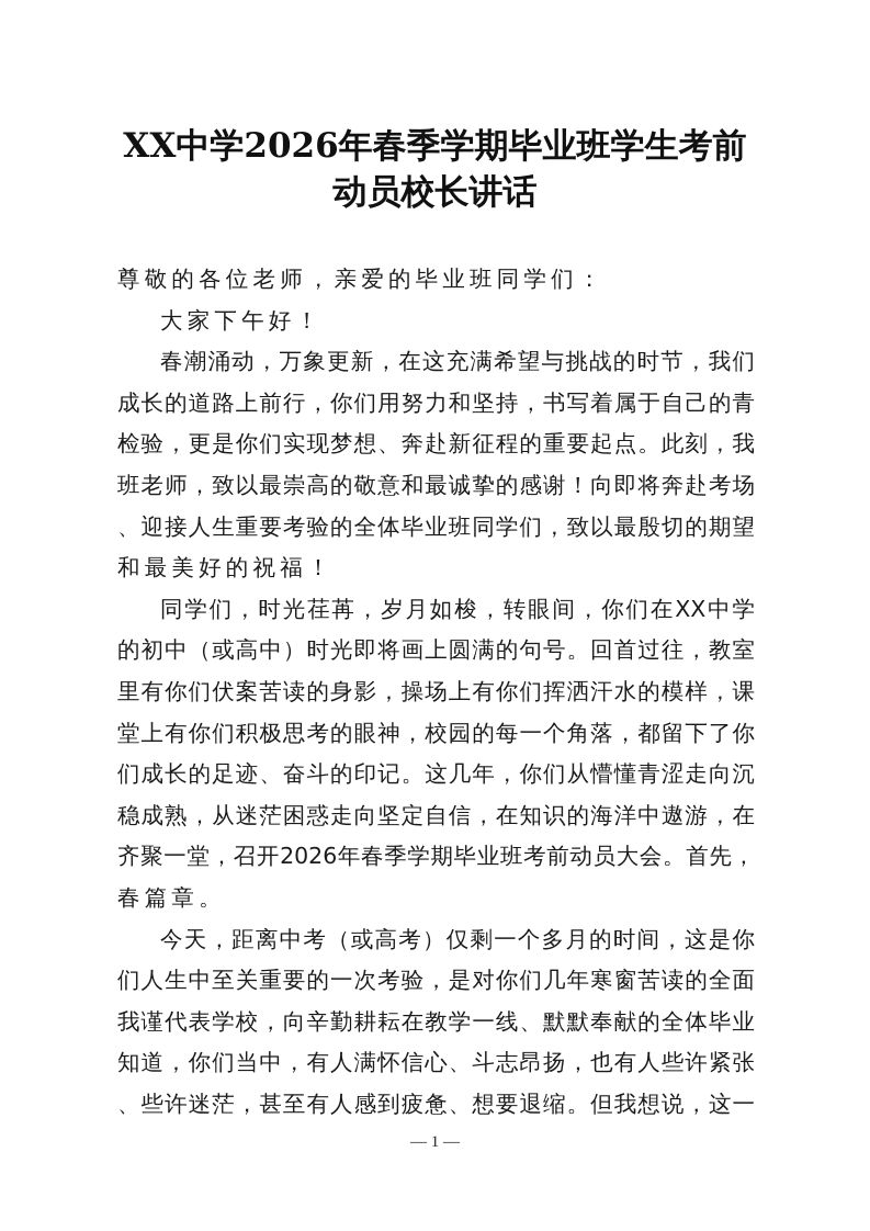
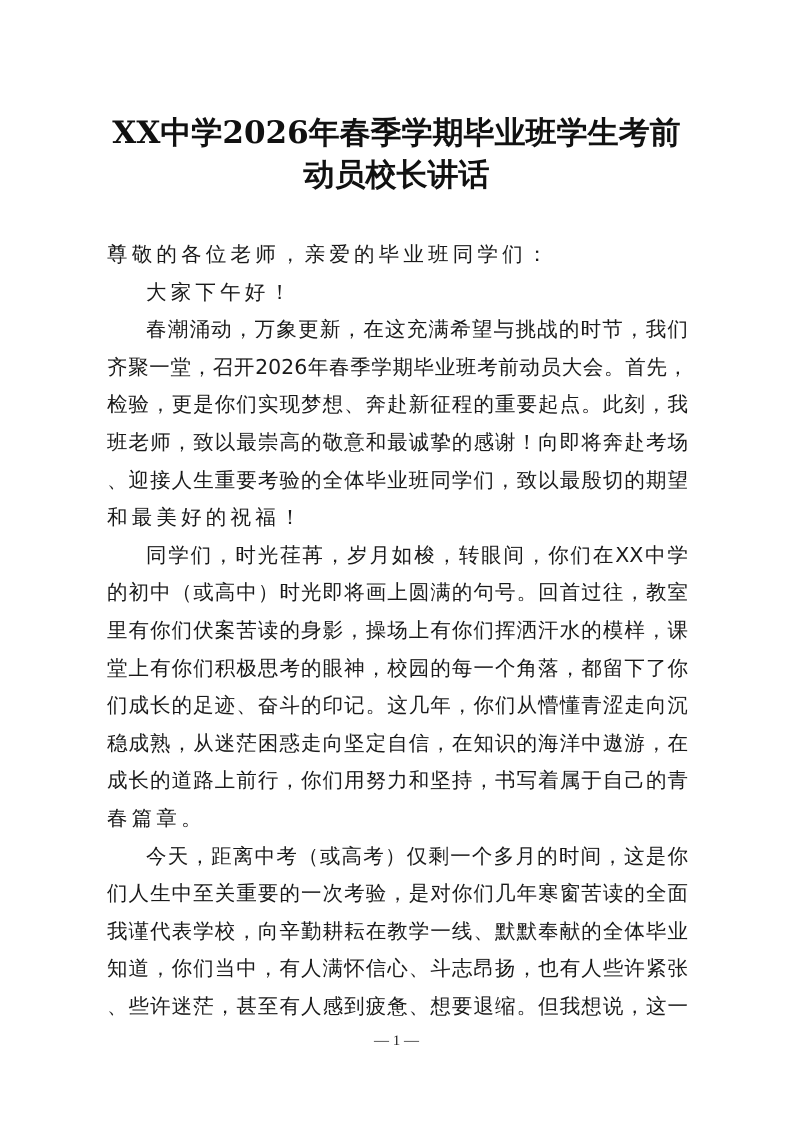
  XX中学2026年春季学期毕业班学生考前
  动员校长讲话
  尊敬的各位老师，亲爱的毕业班同学们：
  大家下午好！
  春潮涌动，万象更新，在这充满希望与挑战的时节，我们
- 成长的道路上前行，你们用努力和坚持，书写着属于自己的青
+ 齐聚一堂，召开2026年春季学期毕业班考前动员大会。首先，
  检验，更是你们实现梦想、奔赴新征程的重要起点。此刻，我
  班老师，致以最崇高的敬意和最诚挚的感谢！向即将奔赴考场
  、迎接人生重要考验的全体毕业班同学们，致以最殷切的期望
  和最美好的祝福！
  同学们，时光荏苒，岁月如梭，转眼间，你们在XX中学
  的初中（或高中）时光即将画上圆满的句号。回首过往，教室
  里有你们伏案苦读的身影，操场上有你们挥洒汗水的模样，课
  堂上有你们积极思考的眼神，校园的每一个角落，都留下了你
  们成长的足迹、奋斗的印记。这几年，你们从懵懂青涩走向沉
  稳成熟，从迷茫困惑走向坚定自信，在知识的海洋中遨游，在
- 齐聚一堂，召开2026年春季学期毕业班考前动员大会。首先，
+ 成长的道路上前行，你们用努力和坚持，书写着属于自己的青
  春篇章。
  今天，距离中考（或高考）仅剩一个多月的时间，这是你
  们人生中至关重要的一次考验，是对你们几年寒窗苦读的全面
  我谨代表学校，向辛勤耕耘在教学一线、默默奉献的全体毕业
  知道，你们当中，有人满怀信心、斗志昂扬，也有人些许紧张
  、些许迷茫，甚至有人感到疲惫、想要退缩。但我想说，这一
  — 1 —
